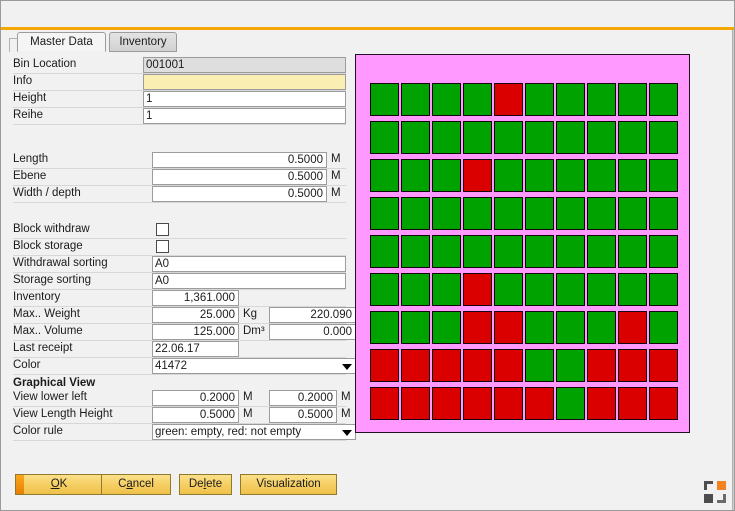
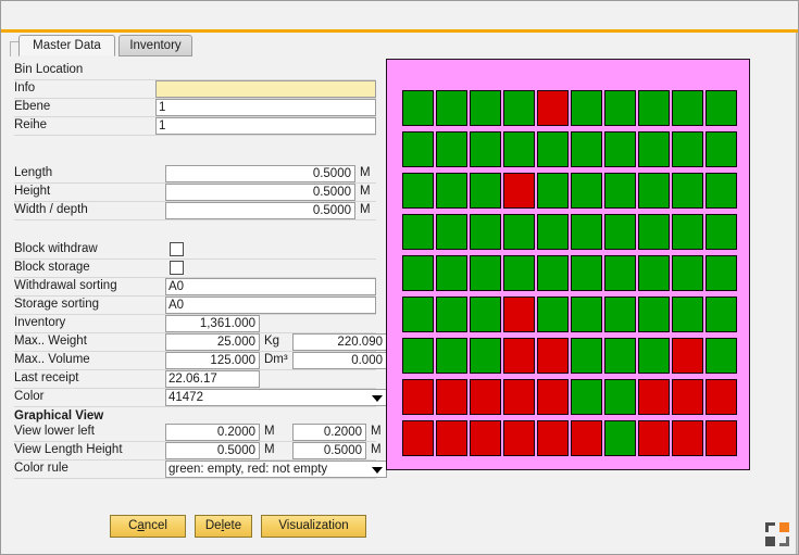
  Master Data
  Inventory
  Bin Location
- 001001
  Info
- Height
+ Ebene
  1
  Reihe
  1
  Length
  0.5000
  M
- Ebene
+ Height
  0.5000
  M
  Width / depth
  0.5000
  M
  Block withdraw
  Block storage
  Withdrawal sorting
  A0
  Storage sorting
  A0
  Inventory
  1,361.000
  Max.. Weight
  25.000
  Kg
  220.090
  Max.. Volume
  125.000
  Dm³
  0.000
  Last receipt
  22.06.17
  Color
  41472
  Graphical View
  View lower left
  0.2000
  M
  0.2000
  M
  View Length Height
  0.5000
  M
  0.5000
  M
  Color rule
  green: empty, red: not empty
- OK
  Cancel
  Delete
  Visualization
